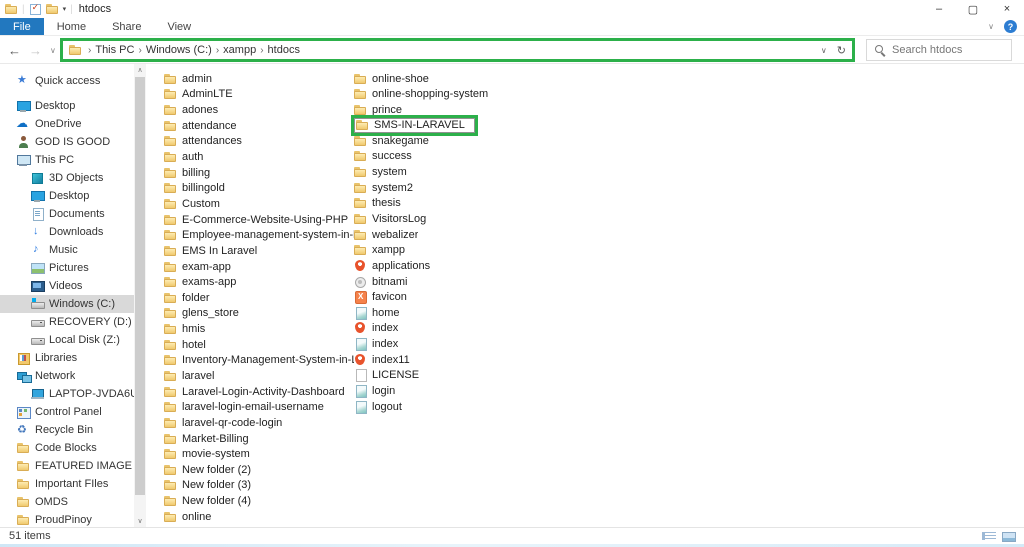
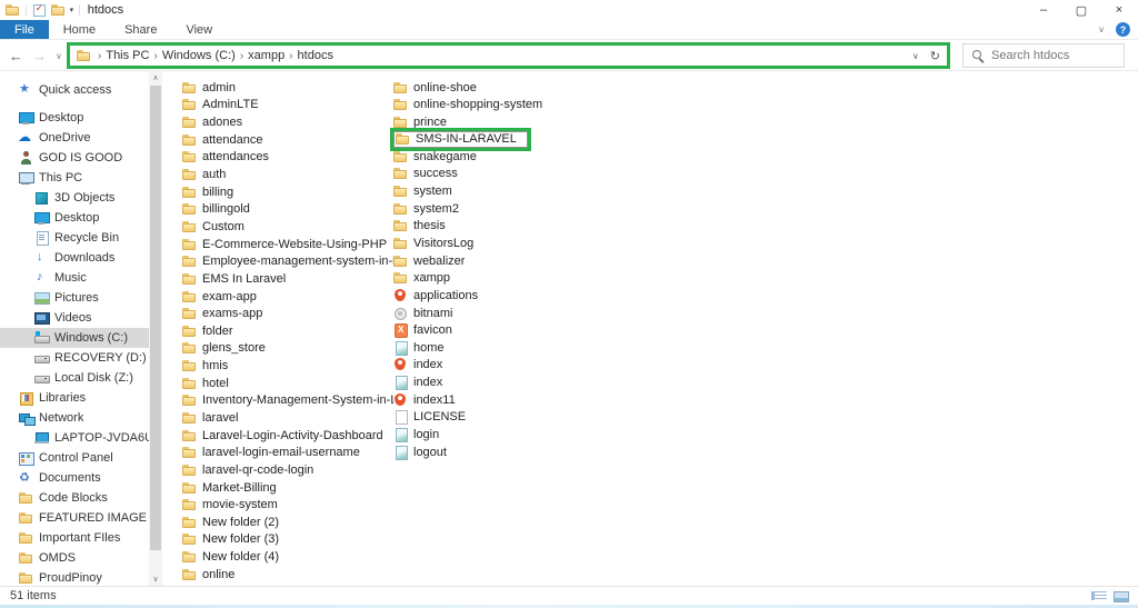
  |
  |
  htdocs
  –
  ▢
  ×
  File
  Home
  Share
  View
  ∨
  ?
  ←
  →
  ∨
  ›
  This PC
  ›
  Windows (C:)
  ›
  xampp
  ›
  htdocs
  ∨
  ↻
  Search htdocs
  Quick access
  Desktop
  OneDrive
  GOD IS GOOD
  This PC
  3D Objects
  Desktop
- Documents
+ Recycle Bin
  Downloads
  Music
  Pictures
  Videos
  Windows (C:)
  RECOVERY (D:)
  Local Disk (Z:)
  Libraries
  Network
  LAPTOP-JVDA6
  Control Panel
- Recycle Bin
+ Documents
  Code Blocks
  FEATURED IMAGE
  Important FIles
  OMDS
  ProudPinoy
  admin
  AdminLTE
  adones
  attendance
  attendances
  auth
  billing
  billingold
  Custom
  E-Commerce-Website-Using-PHP
  Employee-management-system-in-
  EMS In Laravel
  exam-app
  exams-app
  folder
  glens_store
  hmis
  hotel
  Inventory-Management-System-in-
  laravel
  Laravel-Login-Activity-Dashboard
  laravel-login-email-username
  laravel-qr-code-login
  Market-Billing
  movie-system
  New folder (2)
  New folder (3)
  New folder (4)
  online
  online-shoe
  online-shopping-system
  prince
  SMS-IN-LARAVEL
  snakegame
  success
  system
  system2
  thesis
  VisitorsLog
  webalizer
  xampp
  applications
  bitnami
  favicon
  home
  index
  index
  index11
  LICENSE
  login
  logout
  51 items
